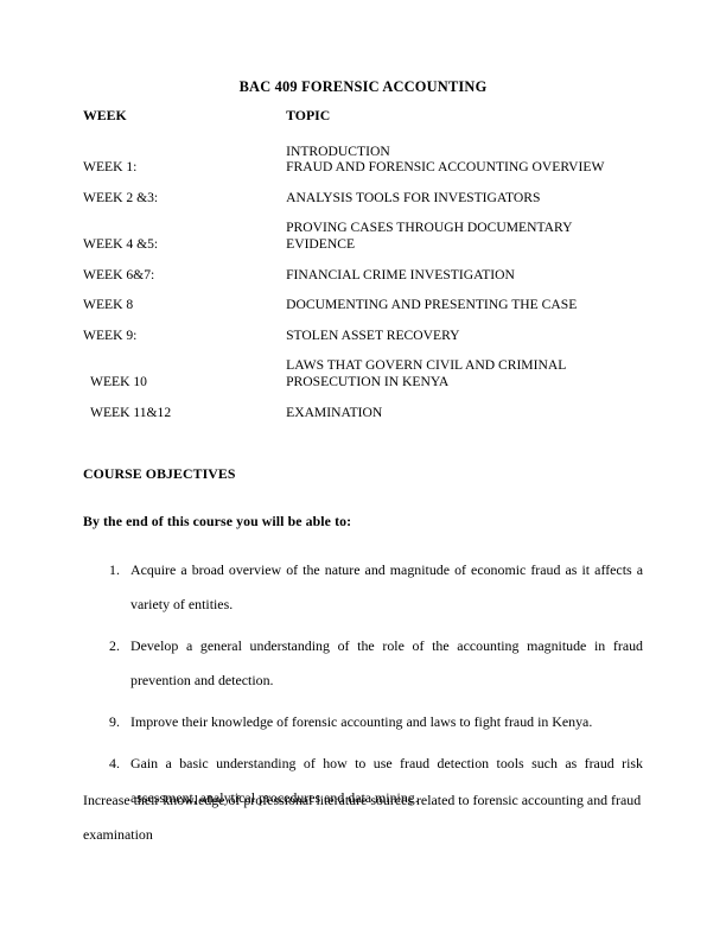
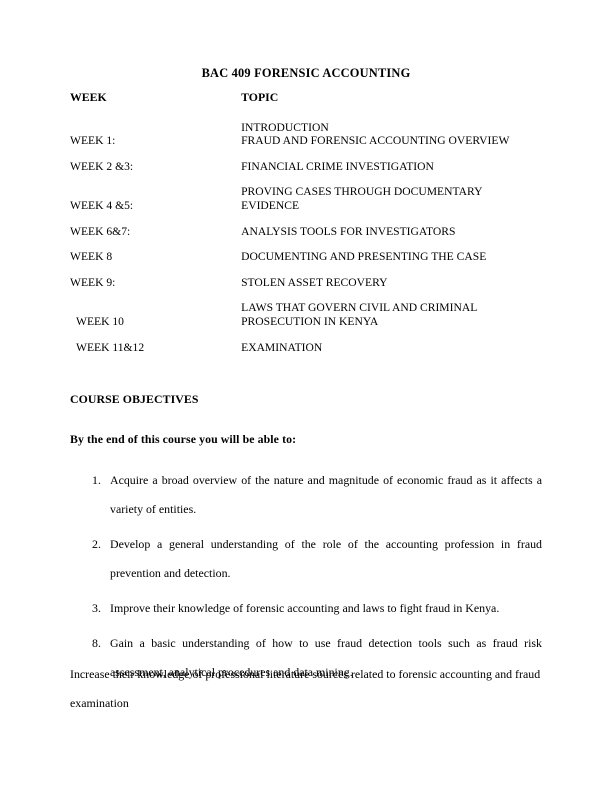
  BAC 409 FORENSIC ACCOUNTING
  WEEK	TOPIC
  WEEK 1:	INTRODUCTION FRAUD AND FORENSIC ACCOUNTING OVERVIEW
- WEEK 2 &3:	ANALYSIS TOOLS FOR INVESTIGATORS
+ WEEK 2 &3:	FINANCIAL CRIME INVESTIGATION
  WEEK 4 &5:	PROVING CASES THROUGH DOCUMENTARY EVIDENCE
- WEEK 6&7:	FINANCIAL CRIME INVESTIGATION
+ WEEK 6&7:	ANALYSIS TOOLS FOR INVESTIGATORS
  WEEK 8	DOCUMENTING AND PRESENTING THE CASE
  WEEK 9:	STOLEN ASSET RECOVERY
  WEEK 10	LAWS THAT GOVERN CIVIL AND CRIMINAL PROSECUTION IN KENYA
  WEEK 11&12	EXAMINATION
  COURSE OBJECTIVES
  By the end of this course you will be able to:
  1.
  Acquire a broad overview of the nature and magnitude of economic fraud as it affects a variety of entities.
  2.
- Develop a general understanding of the role of the accounting magnitude in fraud prevention and detection.
+ Develop a general understanding of the role of the accounting profession in fraud prevention and detection.
- 9.
+ 3.
  Improve their knowledge of forensic accounting and laws to fight fraud in Kenya.
- 4.
+ 8.
  Gain a basic understanding of how to use fraud detection tools such as fraud risk assessment, analytical procedures and data mining.
  Increase their knowledge of professional literature sources related to forensic accounting and fraud examination
